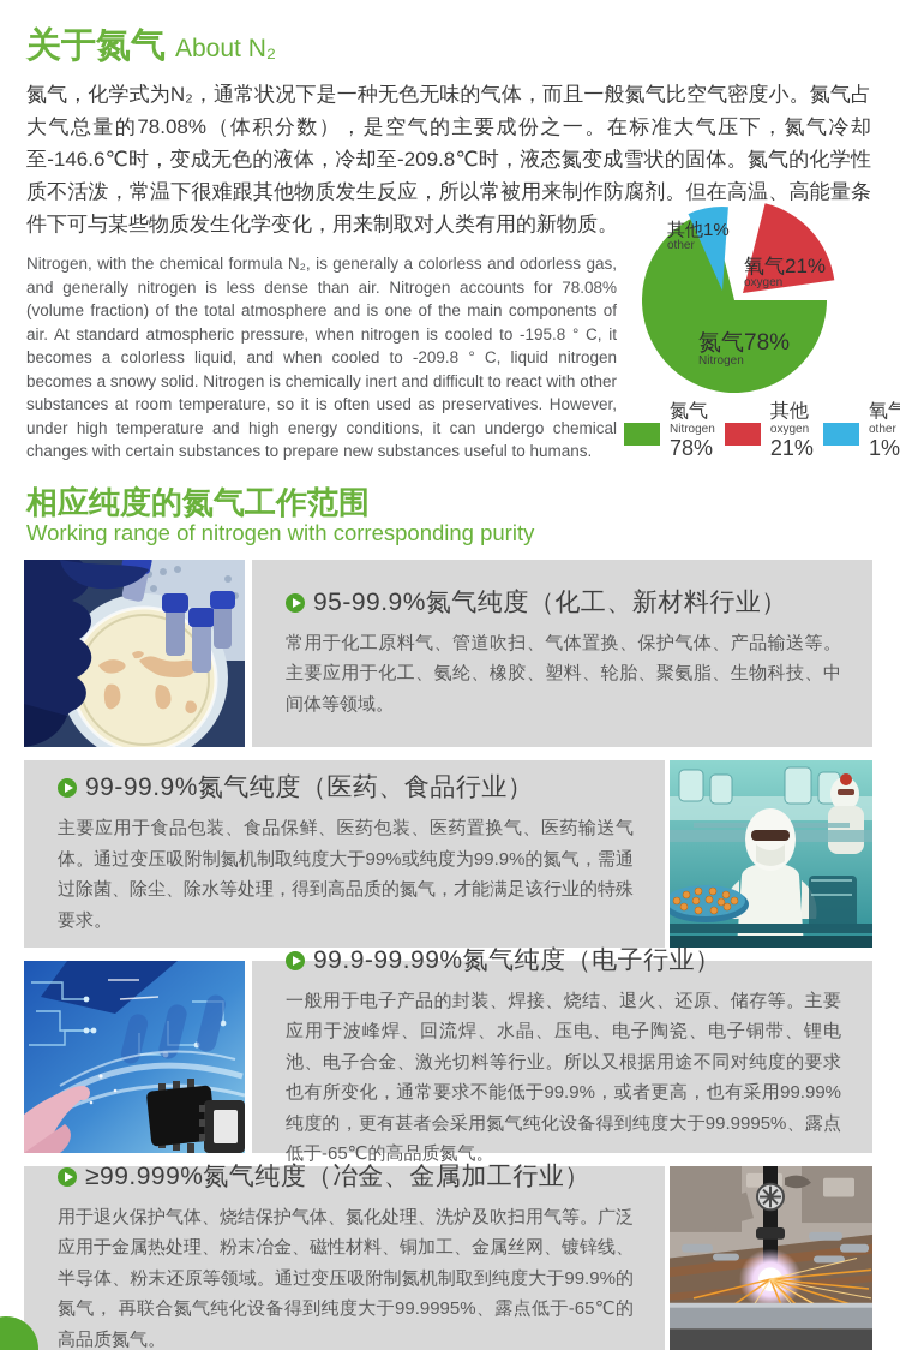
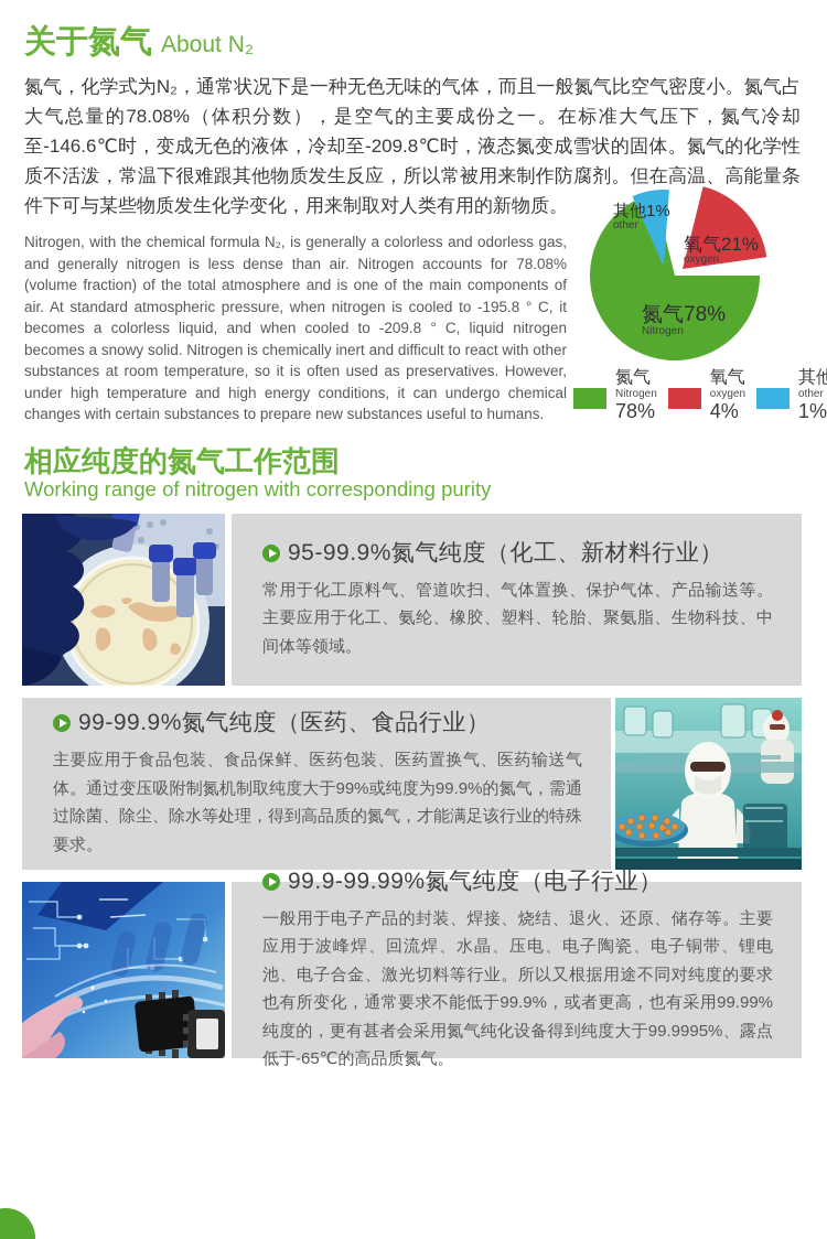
  关于氮气 About N₂
  氮气，化学式为N₂，通常状况下是一种无色无味的气体，而且一般氮气比空气密度小。氮气占大气总量的78.08%（体积分数），是空气的主要成份之一。在标准大气压下，氮气冷却至-146.6℃时，变成无色的液体，冷却至-209.8℃时，液态氮变成雪状的固体。氮气的化学性质不活泼，常温下很难跟其他物质发生反应，所以常被用来制作防腐剂。但在高温、高能量条件下可与某些物质发生化学变化，用来制取对人类有用的新物质。
  Nitrogen, with the chemical formula N₂, is generally a colorless and odorless gas, and generally nitrogen is less dense than air. Nitrogen accounts for 78.08% (volume fraction) of the total atmosphere and is one of the main components of air. At standard atmospheric pressure, when nitrogen is cooled to -195.8 ° C, it becomes a colorless liquid, and when cooled to -209.8 ° C, liquid nitrogen becomes a snowy solid. Nitrogen is chemically inert and difficult to react with other substances at room temperature, so it is often used as preservatives. However, under high temperature and high energy conditions, it can undergo chemical changes with certain substances to prepare new substances useful to humans.
  其他1%
  other
  氧气21%
  oxygen
  氮气78%
  Nitrogen
  氮气
  Nitrogen
  78%
- 其他
+ 氧气
  oxygen
- 21%
+ 4%
- 氧气
+ 其他
  other
  1%
  相应纯度的氮气工作范围
  Working range of nitrogen with corresponding purity
  95-99.9%氮气纯度（化工、新材料行业）
  常用于化工原料气、管道吹扫、气体置换、保护气体、产品输送等。主要应用于化工、氨纶、橡胶、塑料、轮胎、聚氨脂、生物科技、中间体等领域。
  99-99.9%氮气纯度（医药、食品行业）
  主要应用于食品包装、食品保鲜、医药包装、医药置换气、医药输送气体。通过变压吸附制氮机制取纯度大于99%或纯度为99.9%的氮气，需通过除菌、除尘、除水等处理，得到高品质的氮气，才能满足该行业的特殊要求。
  99.9-99.99%氮气纯度（电子行业）
  一般用于电子产品的封装、焊接、烧结、退火、还原、储存等。主要应用于波峰焊、回流焊、水晶、压电、电子陶瓷、电子铜带、锂电池、电子合金、激光切料等行业。所以又根据用途不同对纯度的要求也有所变化，通常要求不能低于99.9%，或者更高，也有采用99.99%纯度的，更有甚者会采用氮气纯化设备得到纯度大于99.9995%、露点低于-65℃的高品质氮气。
- ≥99.999%氮气纯度（冶金、金属加工行业）
- 用于退火保护气体、烧结保护气体、氮化处理、洗炉及吹扫用气等。广泛应用于金属热处理、粉末冶金、磁性材料、铜加工、金属丝网、镀锌线、半导体、粉末还原等领域。通过变压吸附制氮机制取到纯度大于99.9%的氮气， 再联合氮气纯化设备得到纯度大于99.9995%、露点低于-65℃的高品质氮气。
